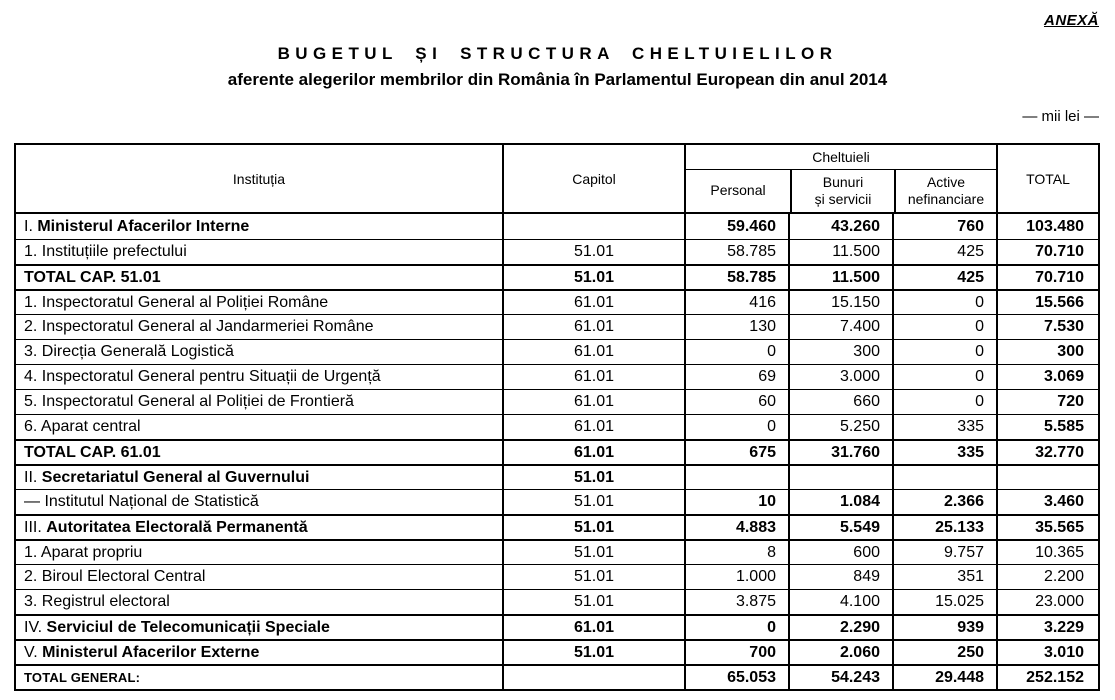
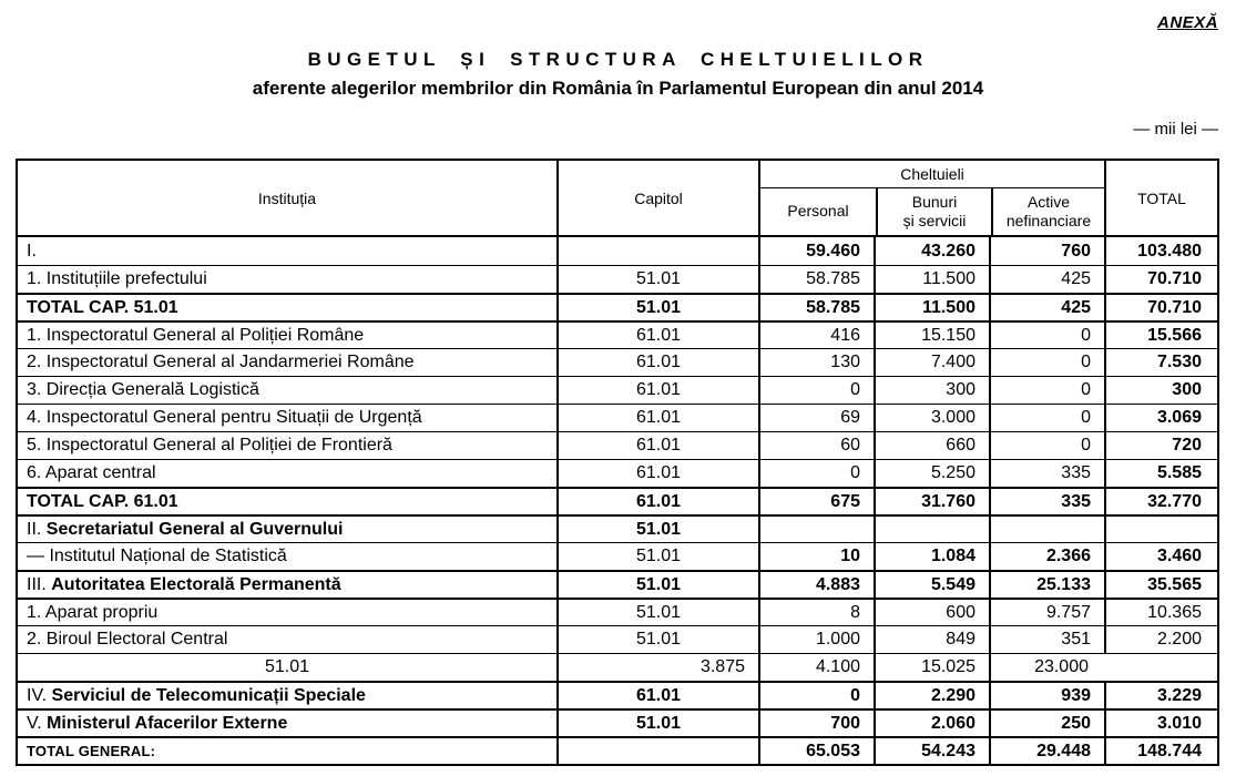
  ANEXĂ
  BUGETUL ȘI STRUCTURA CHELTUIELILOR
  aferente alegerilor membrilor din România în Parlamentul European din anul 2014
  — mii lei —
  Instituția
  Capitol
  Cheltuieli
  Personal
  Bunuri
  și servicii
  Active
  nefinanciare
  TOTAL
  I.
- Ministerul Afacerilor Interne
  59.460
  43.260
  760
  103.480
  1. Instituțiile prefectului
  51.01
  58.785
  11.500
  425
  70.710
  TOTAL CAP. 51.01
  51.01
  58.785
  11.500
  425
  70.710
  1. Inspectoratul General al Poliției Române
  61.01
  416
  15.150
  0
  15.566
  2. Inspectoratul General al Jandarmeriei Române
  61.01
  130
  7.400
  0
  7.530
  3. Direcția Generală Logistică
  61.01
  0
  300
  0
  300
  4. Inspectoratul General pentru Situații de Urgență
  61.01
  69
  3.000
  0
  3.069
  5. Inspectoratul General al Poliției de Frontieră
  61.01
  60
  660
  0
  720
  6. Aparat central
  61.01
  0
  5.250
  335
  5.585
  TOTAL CAP. 61.01
  61.01
  675
  31.760
  335
  32.770
  II.
  Secretariatul General al Guvernului
  51.01
  — Institutul Național de Statistică
  51.01
  10
  1.084
  2.366
  3.460
  III.
  Autoritatea Electorală Permanentă
  51.01
  4.883
  5.549
  25.133
  35.565
  1. Aparat propriu
  51.01
  8
  600
  9.757
  10.365
  2. Biroul Electoral Central
  51.01
  1.000
  849
  351
  2.200
- 3. Registrul electoral
  51.01
  3.875
  4.100
  15.025
  23.000
  IV.
  Serviciul de Telecomunicații Speciale
  61.01
  0
  2.290
  939
  3.229
  V.
  Ministerul Afacerilor Externe
  51.01
  700
  2.060
  250
  3.010
  TOTAL GENERAL:
  65.053
  54.243
  29.448
- 252.152
+ 148.744
